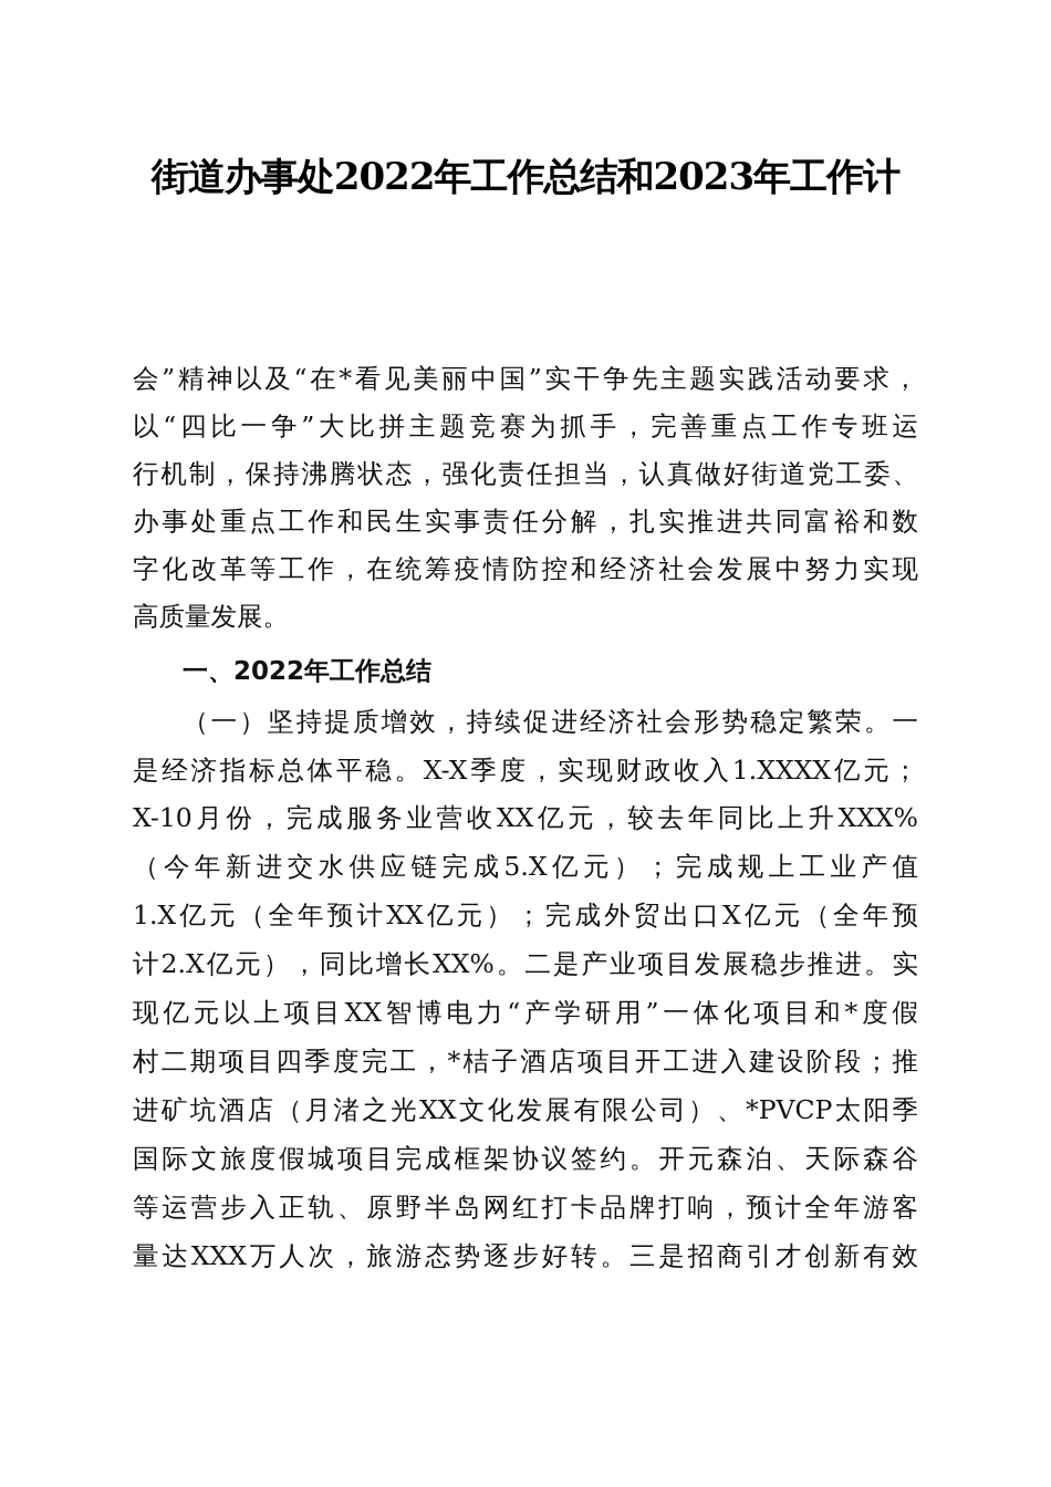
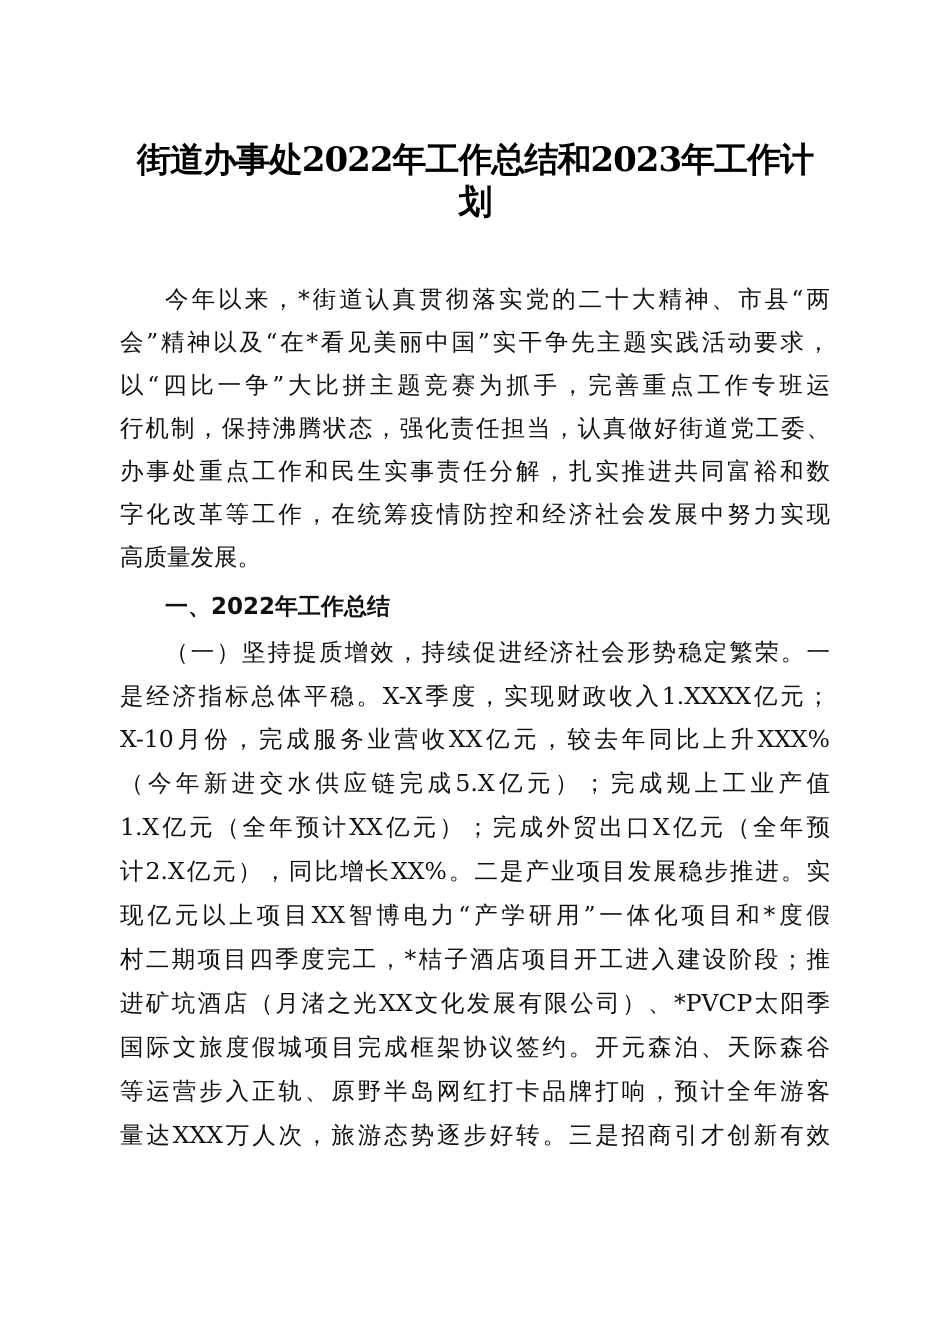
  街道办事处2022年工作总结和2023年工作计
+ 划
+ 今年以来，*街道认真贯彻落实党的二十大精神、市县“两
  会”精神以及“在*看见美丽中国”实干争先主题实践活动要求，
  以“四比一争”大比拼主题竞赛为抓手，完善重点工作专班运
  行机制，保持沸腾状态，强化责任担当，认真做好街道党工委、
  办事处重点工作和民生实事责任分解，扎实推进共同富裕和数
  字化改革等工作，在统筹疫情防控和经济社会发展中努力实现
  高质量发展。
  一、2022年工作总结
  （一）坚持提质增效，持续促进经济社会形势稳定繁荣。一
  是经济指标总体平稳。X-X季度，实现财政收入1.XXXX亿元；
  X-10月份，完成服务业营收XX亿元，较去年同比上升XXX%
  （今年新进交水供应链完成5.X亿元）；完成规上工业产值
  1.X亿元（全年预计XX亿元）；完成外贸出口X亿元（全年预
  计2.X亿元），同比增长XX%。二是产业项目发展稳步推进。实
  现亿元以上项目XX智博电力“产学研用”一体化项目和*度假
  村二期项目四季度完工，*桔子酒店项目开工进入建设阶段；推
  进矿坑酒店（月渚之光XX文化发展有限公司）、*PVCP太阳季
  国际文旅度假城项目完成框架协议签约。开元森泊、天际森谷
  等运营步入正轨、原野半岛网红打卡品牌打响，预计全年游客
  量达XXX万人次，旅游态势逐步好转。三是招商引才创新有效
